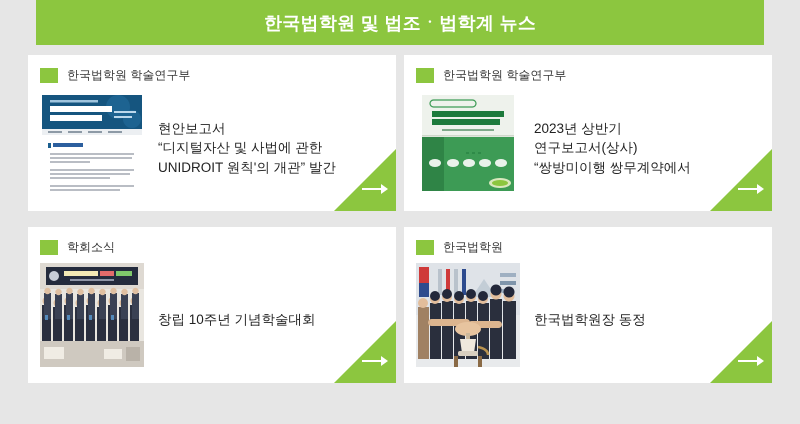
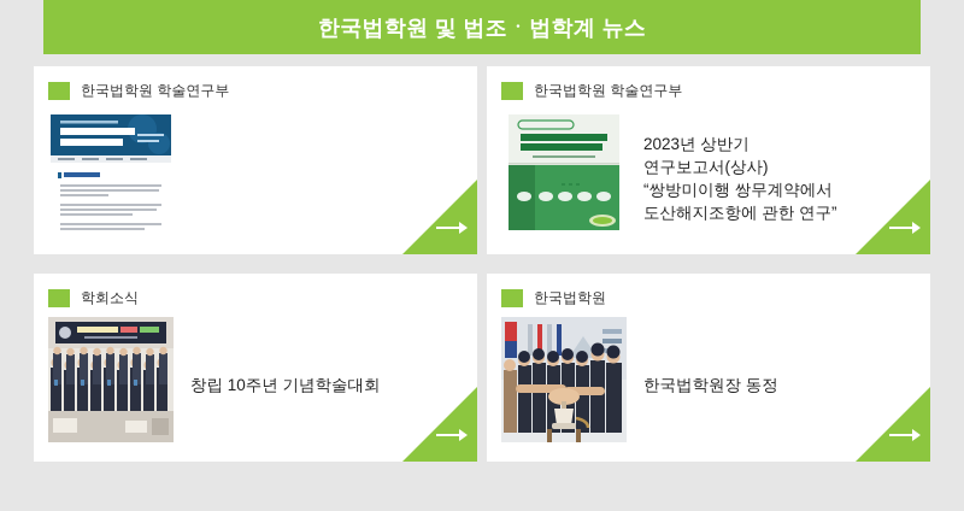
  한국법학원 및 법조ㆍ법학계 뉴스
  한국법학원 학술연구부
- 현안보고서
- “디지털자산 및 사법에 관한
- UNIDROIT 원칙'의 개관” 발간
  한국법학원 학술연구부
  2023년 상반기
  연구보고서(상사)
  “쌍방미이행 쌍무계약에서
+ 도산해지조항에 관한 연구”
  학회소식
  창립 10주년 기념학술대회
  한국법학원
  한국법학원장 동정
